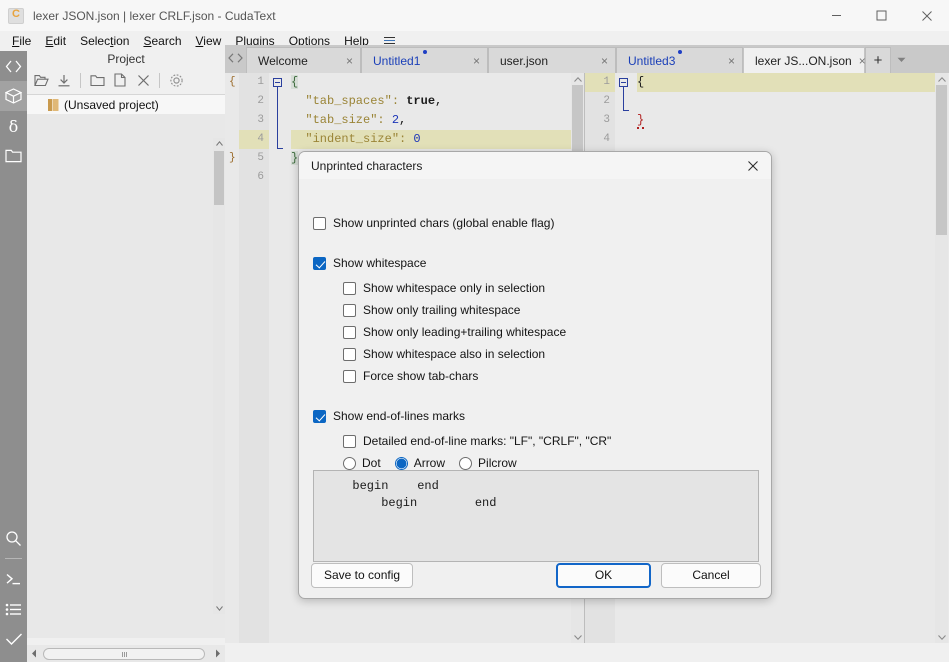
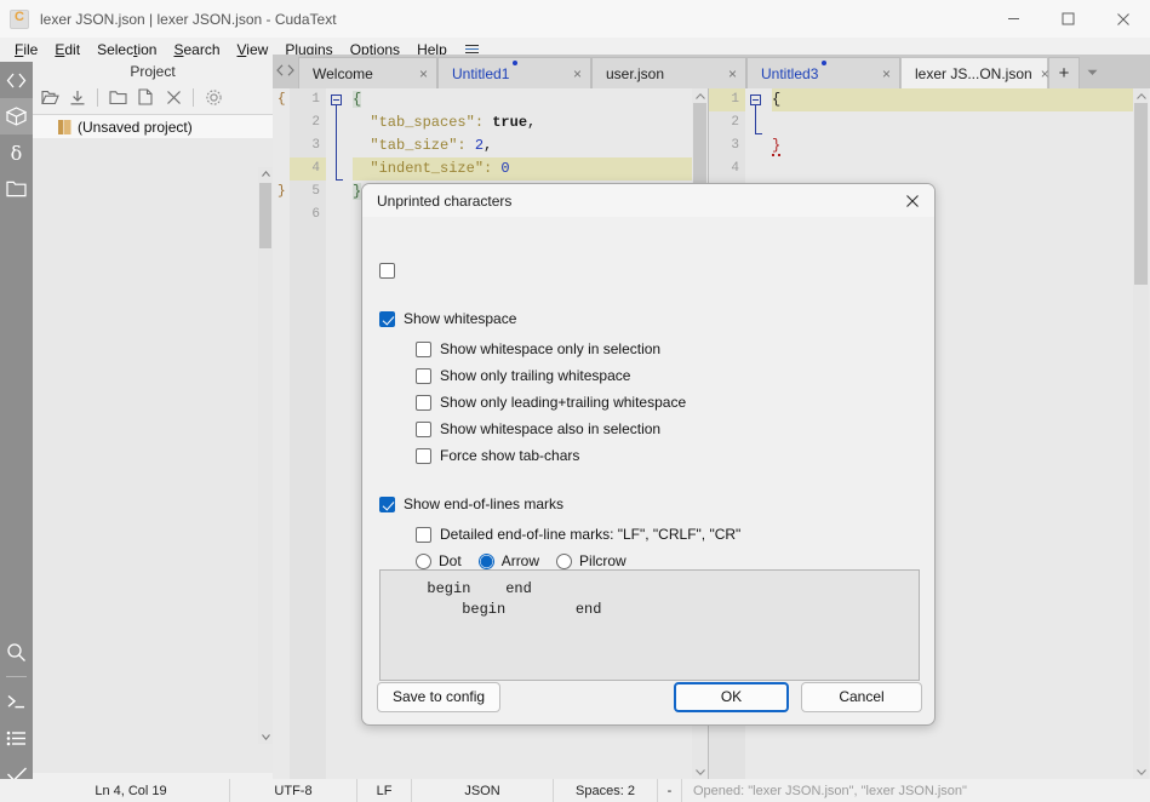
- lexer JSON.json | lexer CRLF.json - CudaText
+ lexer JSON.json | lexer JSON.json - CudaText
  File
  Edit
  Selection
  Search
  View
  Plugins
  Options
  Help
  δ
  Project
  (Unsaved project)
  Welcome
  ×
  Untitled1
  ×
  user.json
  ×
  Untitled3
  ×
  lexer JS...ON.json
  ×
  +
  {
  }
  1
  2
  3
  4
  5
  6
  {
  "tab_spaces": true,
  "tab_size": 2,
  "indent_size": 0
  }
  1
  2
  3
  4
  {
  }
+ Ln 4, Col 19
+ UTF-8
+ LF
+ JSON
+ Spaces: 2
+ -
+ Opened: "lexer JSON.json", "lexer JSON.json"
  Unprinted characters
- Show unprinted chars (global enable flag)
  Show whitespace
  Show whitespace only in selection
  Show only trailing whitespace
  Show only leading+trailing whitespace
  Show whitespace also in selection
  Force show tab-chars
  Show end-of-lines marks
  Detailed end-of-line marks: "LF", "CRLF", "CR"
  Dot
  Arrow
  Pilcrow
  begin end
  begin end
  Save to config
  OK
  Cancel
